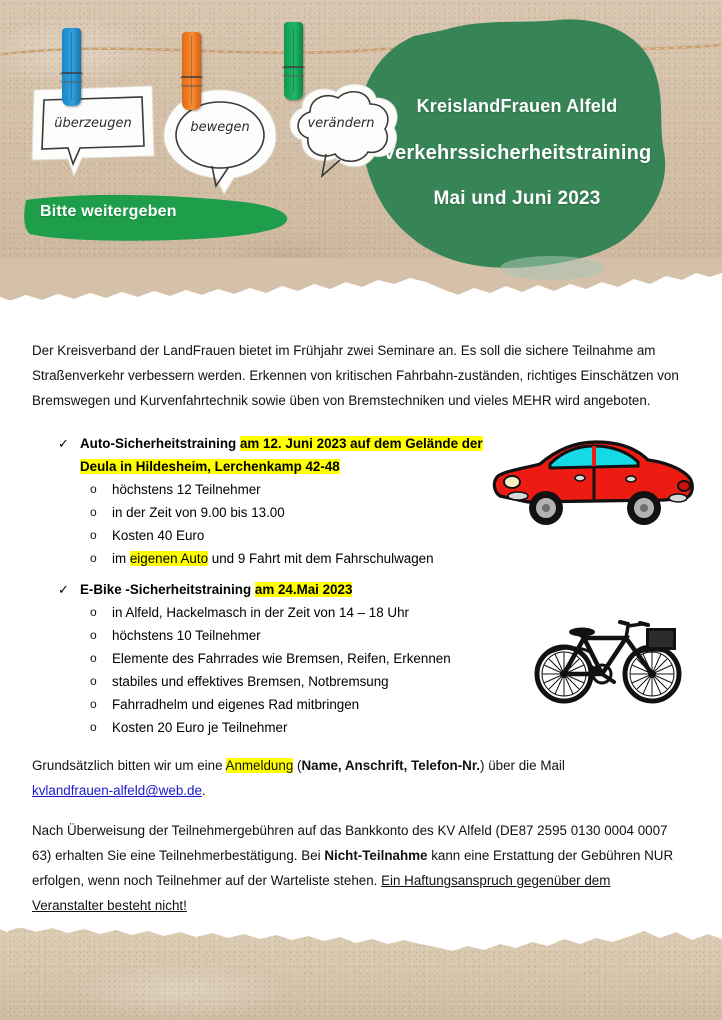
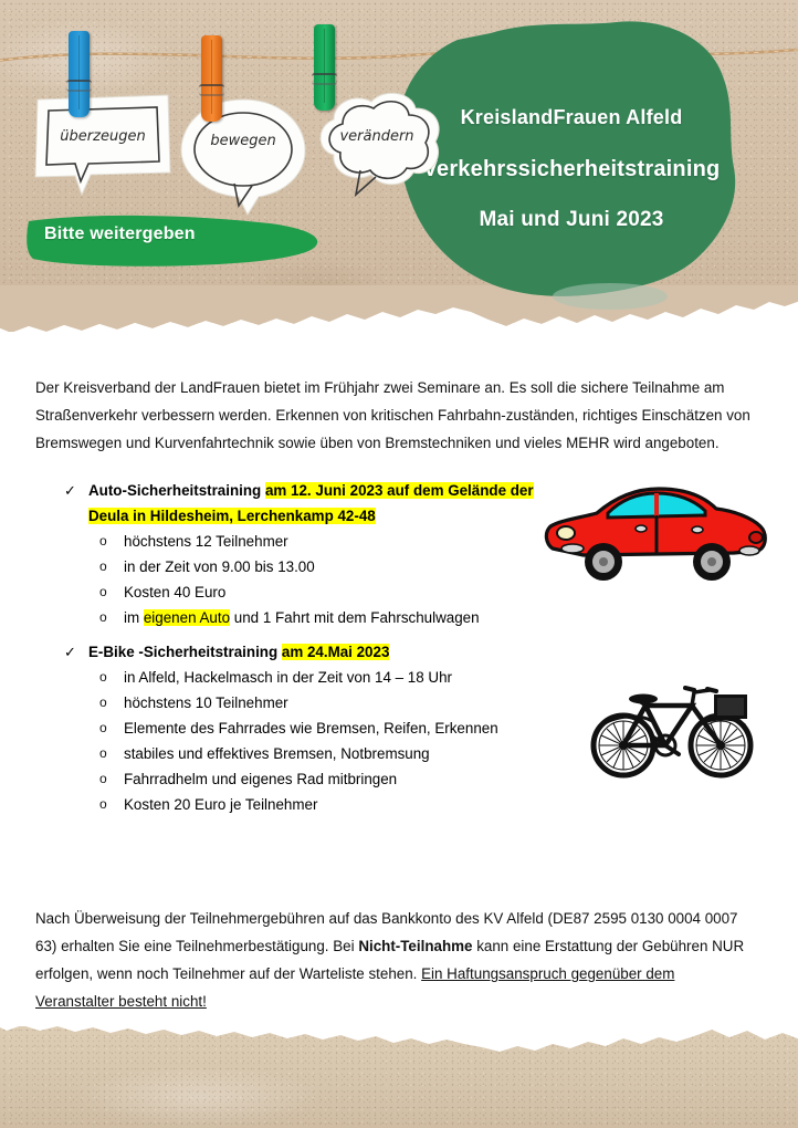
  KreislandFrauen Alfeld
  erkehrssicherheitstraining
  Mai und Juni 2023
  überzeugen
  bewegen
  verändern
  Bitte weitergeben
  Der Kreisverband der LandFrauen bietet im Frühjahr zwei Seminare an. Es soll die sichere Teilnahme am Straßenverkehr verbessern werden. Erkennen von kritischen Fahrbahn-zuständen, richtiges Einschätzen von Bremswegen und Kurvenfahrtechnik sowie üben von Bremstechniken und vieles MEHR wird angeboten.
  ✓
  Auto-Sicherheitstraining am 12. Juni 2023 auf dem Gelände der
  Deula in Hildesheim, Lerchenkamp 42-48
  o
  höchstens 12 Teilnehmer
  o
  in der Zeit von 9.00 bis 13.00
  o
  Kosten 40 Euro
  o
- im eigenen Auto und 9 Fahrt mit dem Fahrschulwagen
+ im eigenen Auto und 1 Fahrt mit dem Fahrschulwagen
  ✓
  E-Bike -Sicherheitstraining am 24.Mai 2023
  o
  in Alfeld, Hackelmasch in der Zeit von 14 – 18 Uhr
  o
  höchstens 10 Teilnehmer
  o
  Elemente des Fahrrades wie Bremsen, Reifen, Erkennen
  o
  stabiles und effektives Bremsen, Notbremsung
  o
  Fahrradhelm und eigenes Rad mitbringen
  o
  Kosten 20 Euro je Teilnehmer
- Grundsätzlich bitten wir um eine Anmeldung (Name, Anschrift, Telefon-Nr.) über die Mail
- kvlandfrauen-alfeld@web.de.
  Nach Überweisung der Teilnehmergebühren auf das Bankkonto des KV Alfeld (DE87 2595 0130 0004 0007 63) erhalten Sie eine Teilnehmerbestätigung. Bei Nicht-Teilnahme kann eine Erstattung der Gebühren NUR erfolgen, wenn noch Teilnehmer auf der Warteliste stehen. Ein Haftungsanspruch gegenüber dem Veranstalter besteht nicht!
